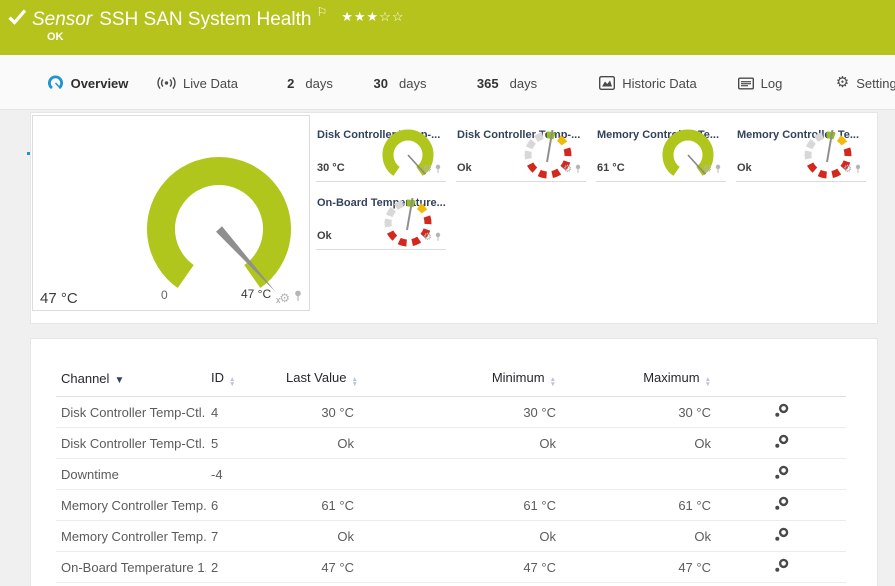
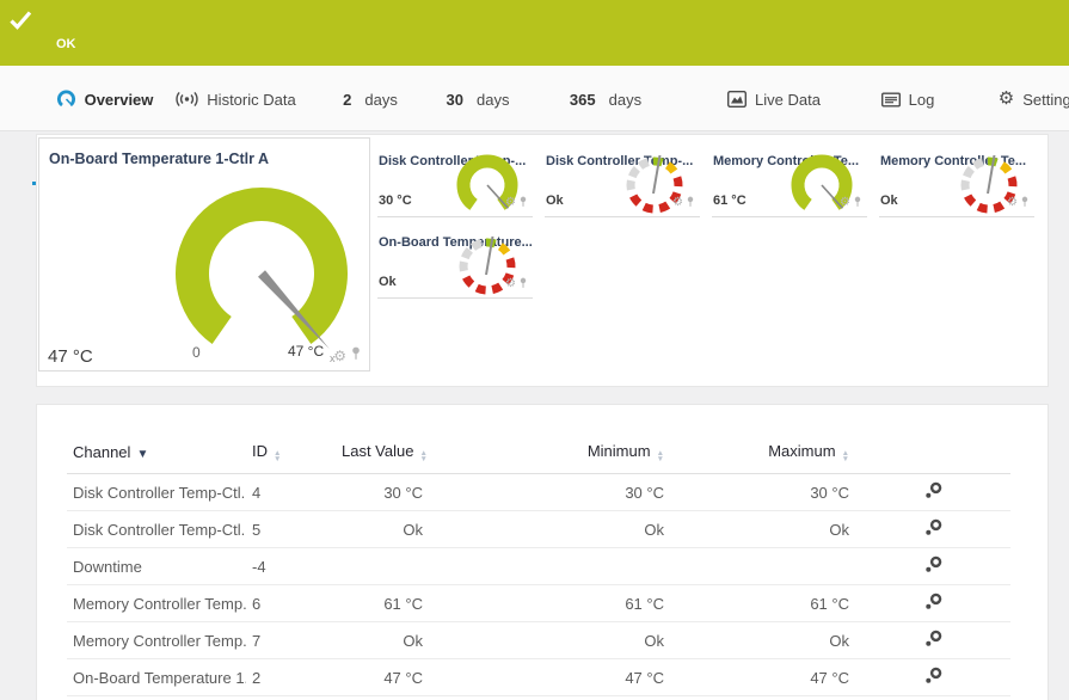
- Sensor SSH SAN System Health ⚐ ★★★☆☆
  OK
  Overview
- Live Data
+ Historic Data
  2
  days
  30
  days
  365
  days
- Historic Data
+ Live Data
  Log
  ⚙
  Setting
+ On-Board Temperature 1-Ctlr A
  x
  0
  47 °C
  47 °C
  ⚙
  Disk Controllep-...
  30 °C
  ⚙
  Disk Controllermp-...
  Ok
  ⚙
  Memory Contre...
  61 °C
  ⚙
  Memory Control Te...
  Ok
  ⚙
  On-Board Temture...
  Ok
  ⚙
  Channel ▼	ID	Last Value	Minimum	Maximum
  Disk Controller Temp-Ctl.	4	30 °C	30 °C	30 °C
  Disk Controller Temp-Ctl.	5	Ok	Ok	Ok
  Downtime	-4
  Memory Controller Temp.	6	61 °C	61 °C	61 °C
  Memory Controller Temp.	7	Ok	Ok	Ok
  On-Board Temperature 1	2	47 °C	47 °C	47 °C
